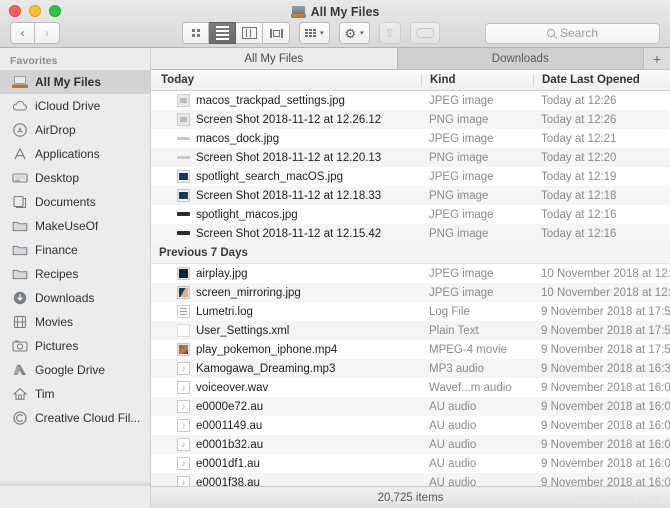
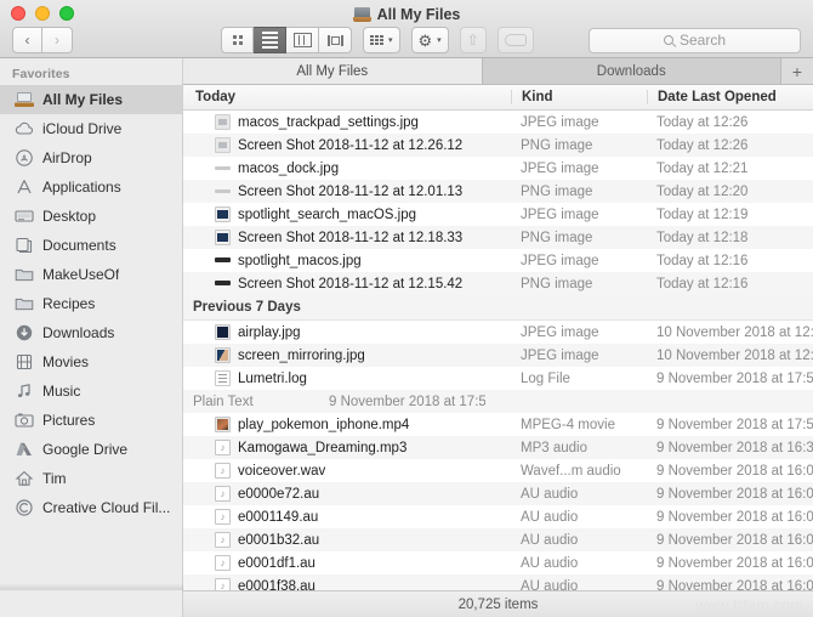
  All My Files
  ‹
  ›
  ⚙
  ⇧
  Search
  Favorites
  All My Files
  iCloud Drive
  AirDrop
  Applications
  Desktop
  Documents
  MakeUseOf
- Finance
  Recipes
  Downloads
  Movies
+ Music
  Pictures
  Google Drive
  Tim
  Creative Cloud Fil...
  All My Files
  Downloads
  +
  Today
  Kind
  Date Last Opened
  macos_trackpad_settings.jpg
  JPEG image
  Today at 12:26
  Screen Shot 2018-11-12 at 12.26.12
  PNG image
  Today at 12:26
  macos_dock.jpg
  JPEG image
  Today at 12:21
- Screen Shot 2018-11-12 at 12.20.13
+ Screen Shot 2018-11-12 at 12.01.13
  PNG image
  Today at 12:20
  spotlight_search_macOS.jpg
  JPEG image
  Today at 12:19
  Screen Shot 2018-11-12 at 12.18.33
  PNG image
  Today at 12:18
  spotlight_macos.jpg
  JPEG image
  Today at 12:16
  Screen Shot 2018-11-12 at 12.15.42
  PNG image
  Today at 12:16
  Previous 7 Days
  airplay.jpg
  JPEG image
  10 November 2018 at 12:
  screen_mirroring.jpg
  JPEG image
  10 November 2018 at 12:
  Lumetri.log
  Log File
  9 November 2018 at 17:5
- User_Settings.xml
  Plain Text
  9 November 2018 at 17:5
  play_pokemon_iphone.mp4
  MPEG-4 movie
  9 November 2018 at 17:5
  ♪
  Kamogawa_Dreaming.mp3
  MP3 audio
  9 November 2018 at 16:3
  ♪
  voiceover.wav
  Wavef...m audio
  9 November 2018 at 16:0
  ♪
  e0000e72.au
  AU audio
  9 November 2018 at 16:0
  ♪
  e0001149.au
  AU audio
  9 November 2018 at 16:0
  ♪
  e0001b32.au
  AU audio
  9 November 2018 at 16:0
  ♪
  e0001df1.au
  AU audio
  9 November 2018 at 16:0
  ♪
  e0001f38.au
  AU audio
  9 November 2018 at 16:0
  20,725 items
